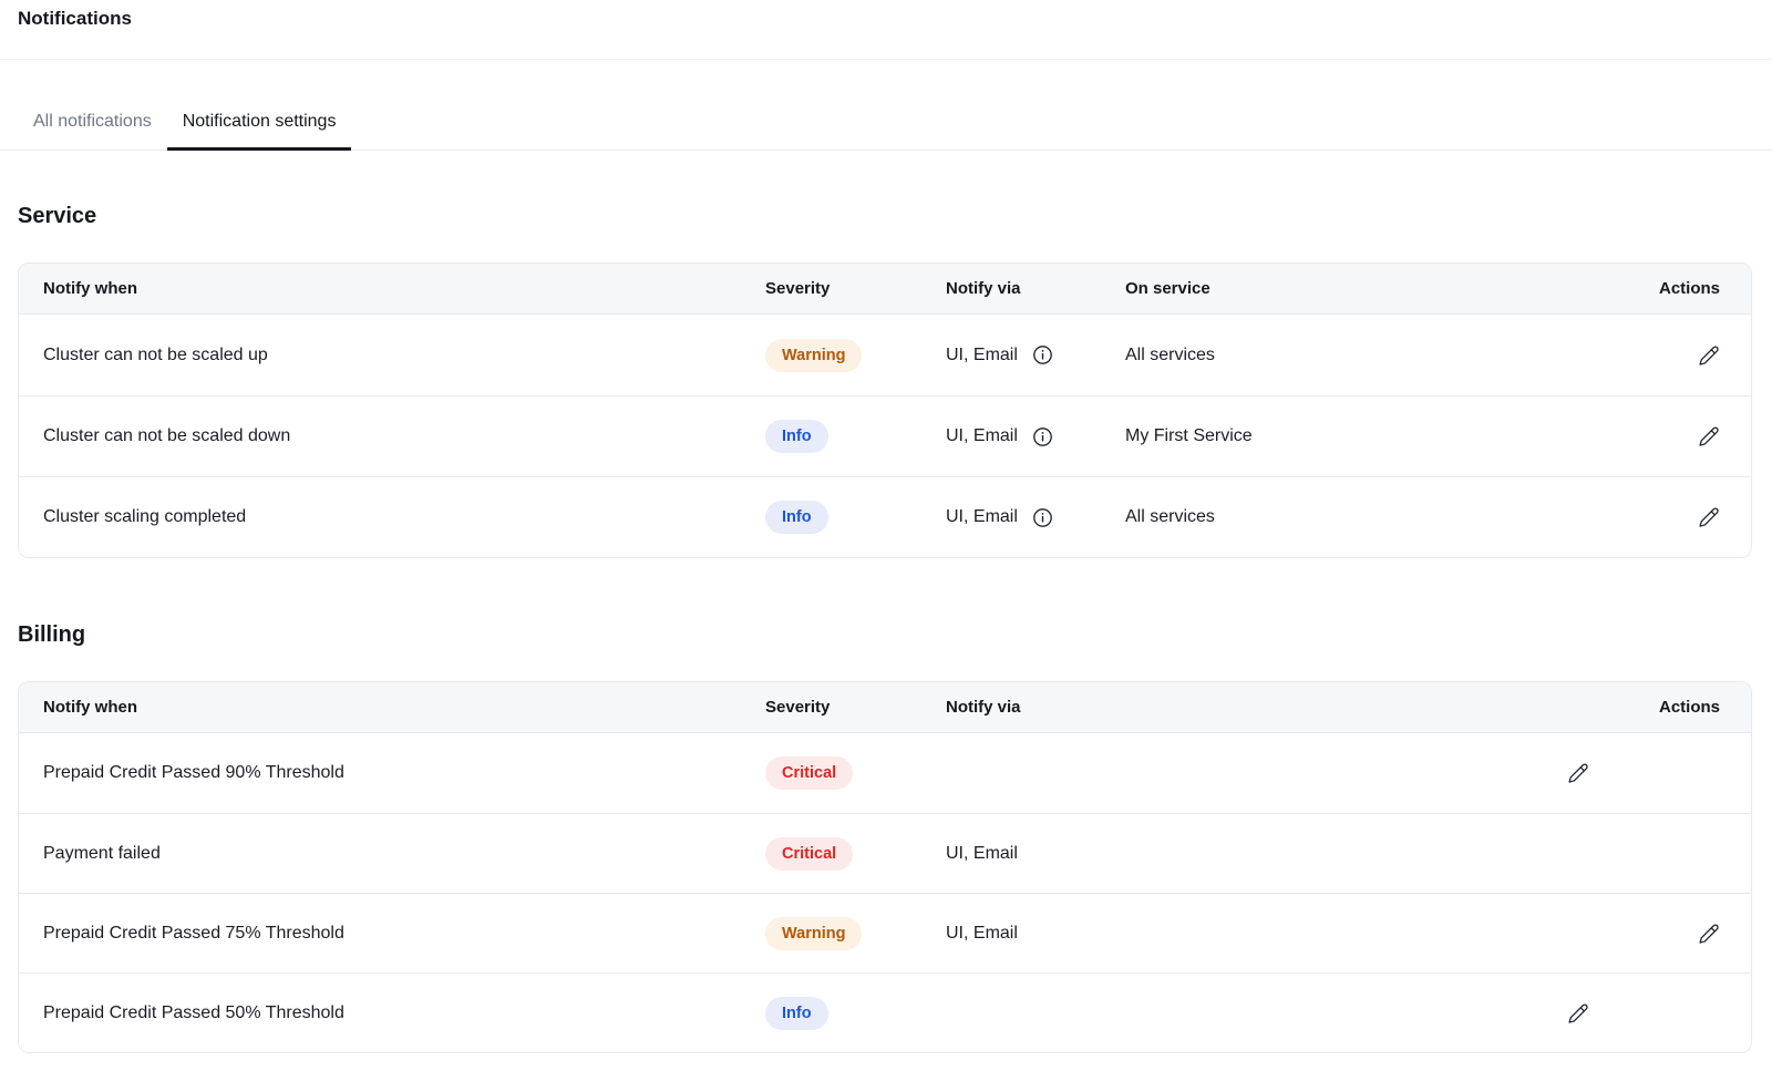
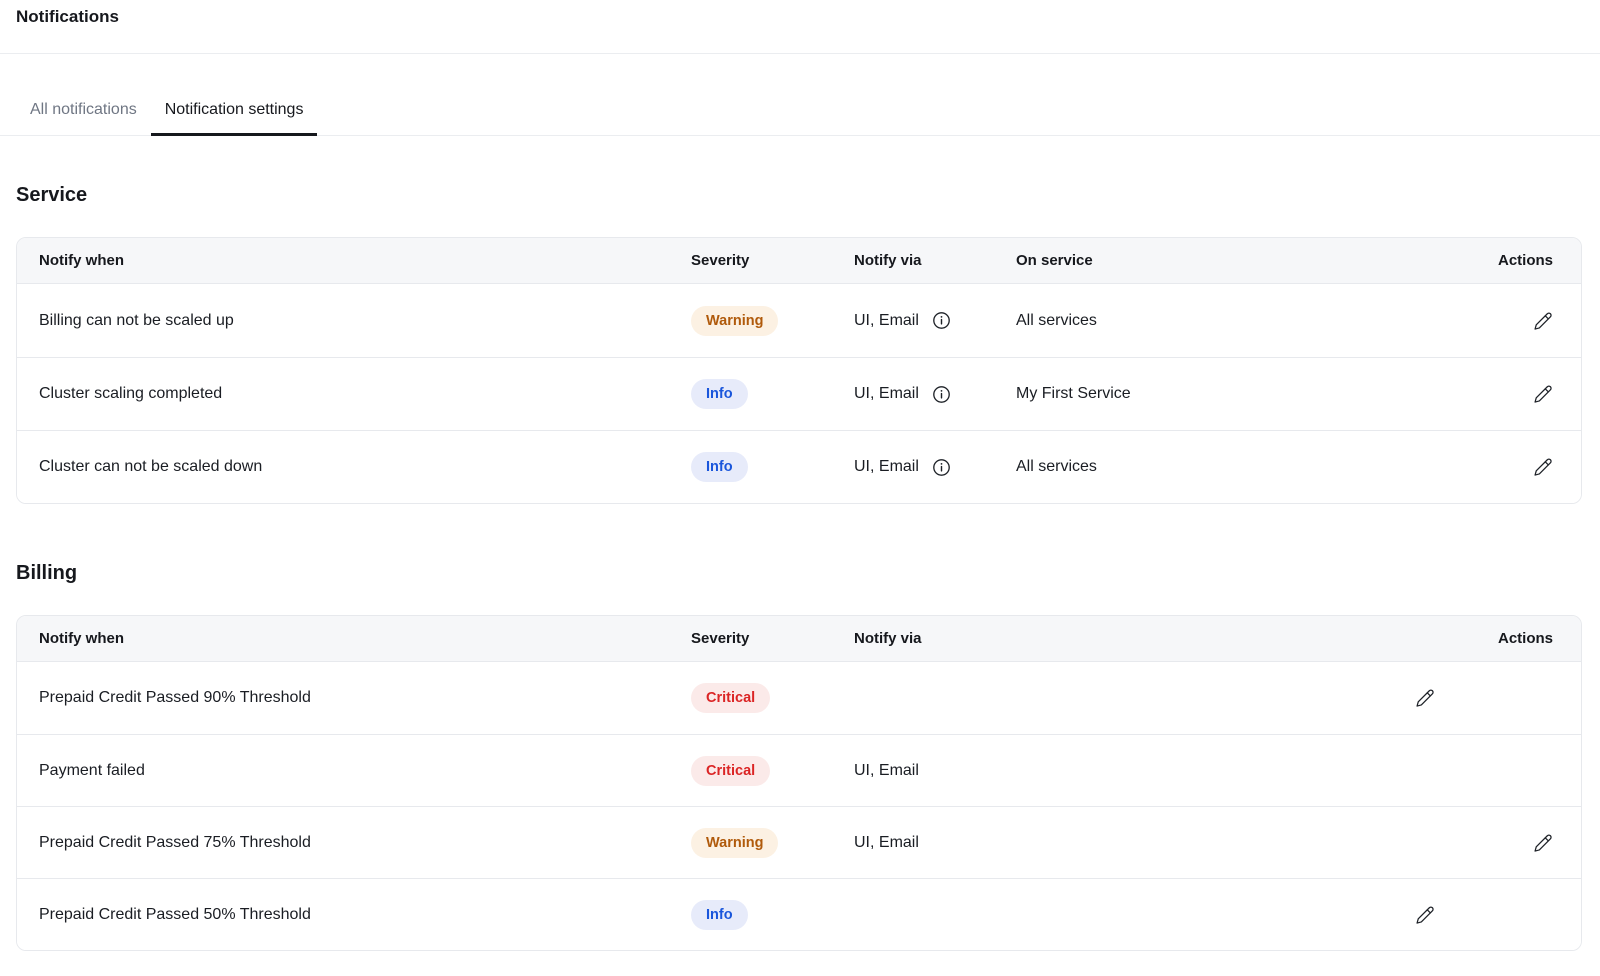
  Notifications
  All notifications
  Notification settings
  Service
  Notify when
  Severity
  Notify via
  On service
  Actions
- Cluster can not be scaled up
+ Billing can not be scaled up
  Warning
  UI, Email
  All services
- Cluster can not be scaled down
+ Cluster scaling completed
  Info
  UI, Email
  My First Service
- Cluster scaling completed
+ Cluster can not be scaled down
  Info
  UI, Email
  All services
  Billing
  Notify when
  Severity
  Notify via
  Actions
  Prepaid Credit Passed 90% Threshold
  Critical
  Payment failed
  Critical
  UI, Email
  Prepaid Credit Passed 75% Threshold
  Warning
  UI, Email
  Prepaid Credit Passed 50% Threshold
  Info
